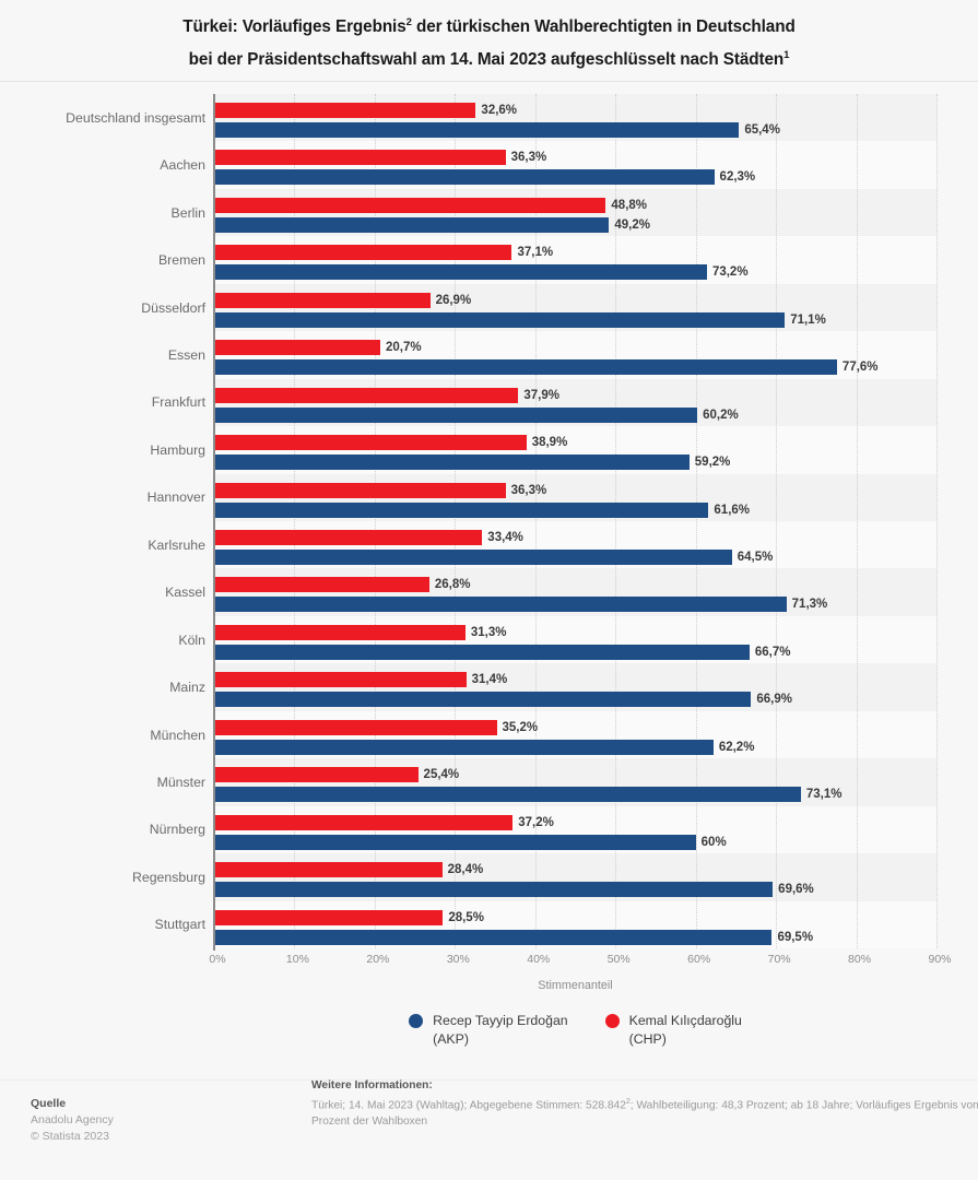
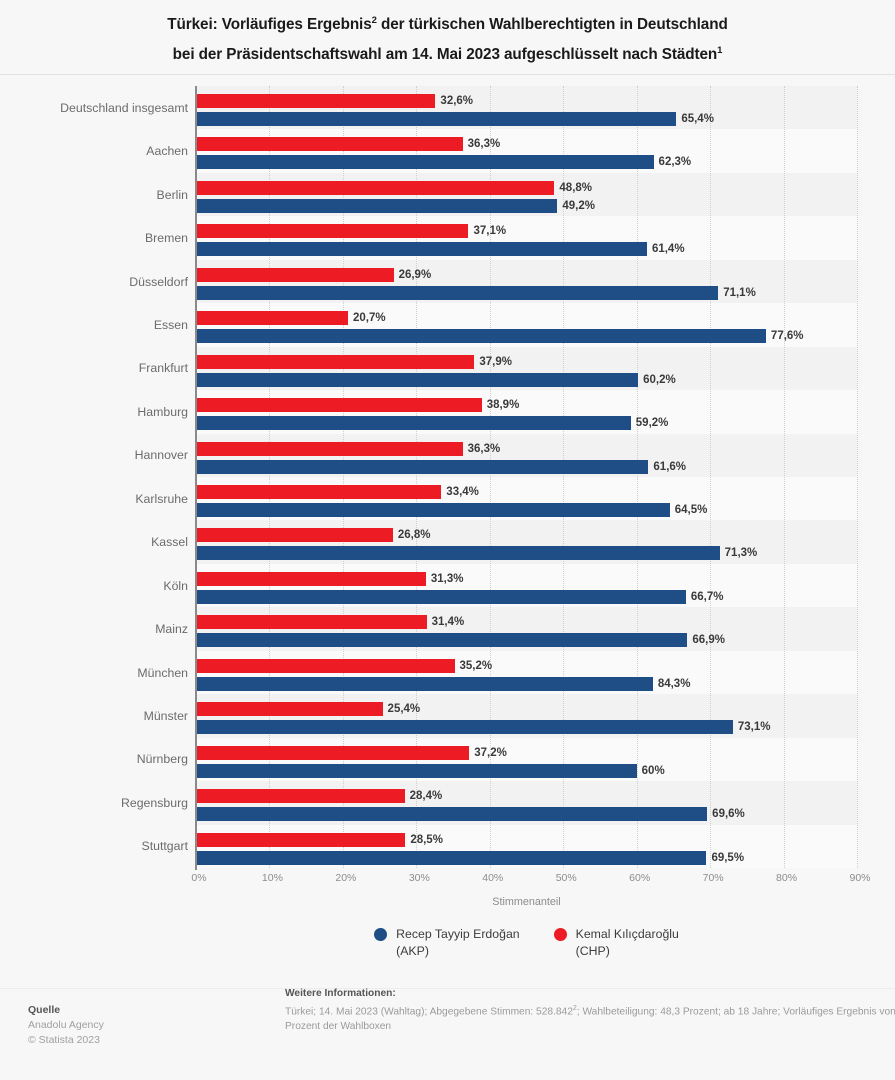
  Türkei: Vorläufiges Ergebnis2 der türkischen Wahlberechtigten in Deutschland
  bei der Präsidentschaftswahl am 14. Mai 2023 aufgeschlüsselt nach Städten1
  32,6%
  65,4%
  36,3%
  62,3%
  48,8%
  49,2%
  37,1%
- 73,2%
+ 61,4%
  26,9%
  71,1%
  20,7%
  77,6%
  37,9%
  60,2%
  38,9%
  59,2%
  36,3%
  61,6%
  33,4%
  64,5%
  26,8%
  71,3%
  31,3%
  66,7%
  31,4%
  66,9%
  35,2%
- 62,2%
+ 84,3%
  25,4%
  73,1%
  37,2%
  60%
  28,4%
  69,6%
  28,5%
  69,5%
  Deutschland insgesamt
  Aachen
  Berlin
  Bremen
  Düsseldorf
  Essen
  Frankfurt
  Hamburg
  Hannover
  Karlsruhe
  Kassel
  Köln
  Mainz
  München
  Münster
  Nürnberg
  Regensburg
  Stuttgart
  0%
  10%
  20%
  30%
  40%
  50%
  60%
  70%
  80%
  90%
  Stimmenanteil
  Recep Tayyip Erdoğan
  (AKP)
  Kemal Kılıçdaroğlu
  (CHP)
  Weitere Informationen:
  Türkei; 14. Mai 2023 (Wahltag); Abgegebene Stimmen: 528.842 ; Wahlbeteiligung: 48,3 Prozent; ab 18 Jahre; Vorläufiges Ergebnis von Prozent der Wahlboxen
  Quelle
  Anadolu Agency
  © Statista 2023
